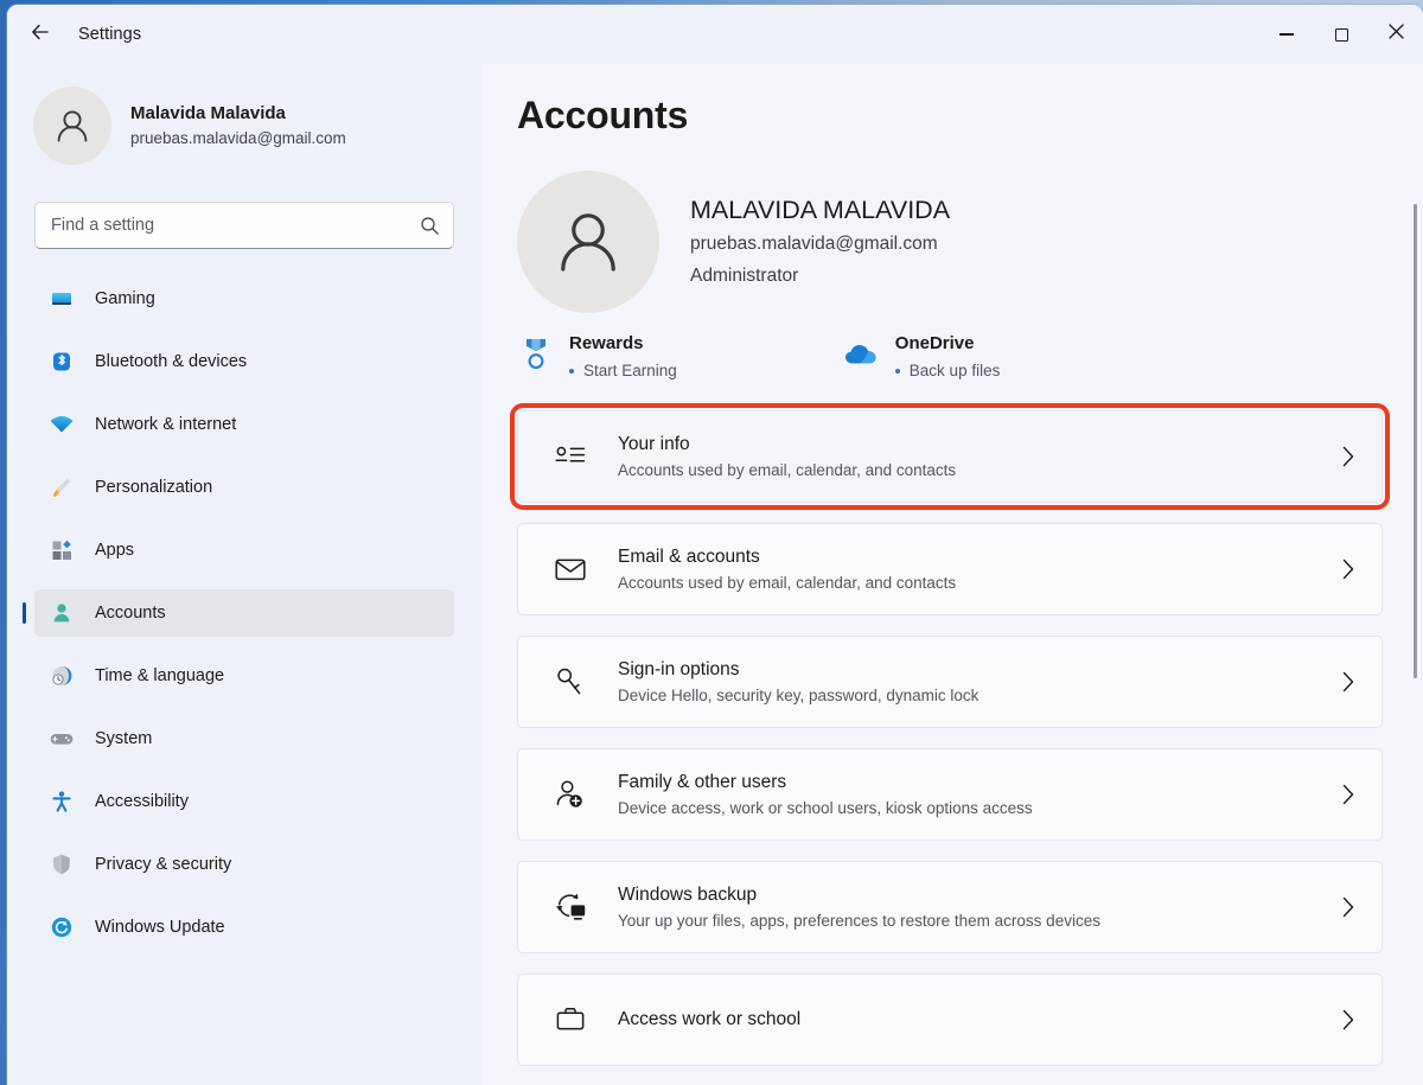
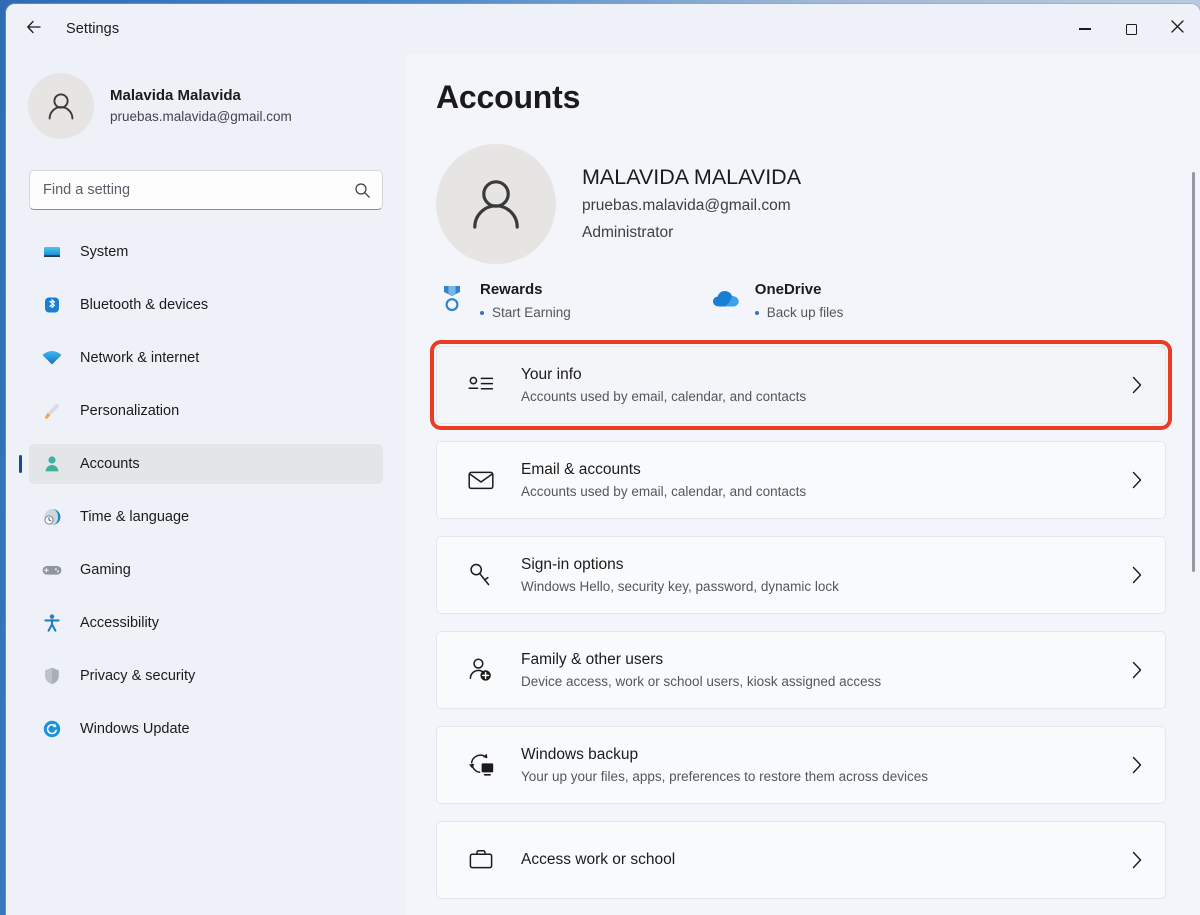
  Settings
  Malavida Malavida
  pruebas.malavida@gmail.com
  Find a setting
- Gaming
+ System
  Bluetooth & devices
  Network & internet
  Personalization
- Apps
  Accounts
  Time & language
- System
+ Gaming
  Accessibility
  Privacy & security
  Windows Update
  Accounts
  MALAVIDA MALAVIDA
  pruebas.malavida@gmail.com
  Administrator
  Rewards
  Start Earning
  OneDrive
  Back up files
  Your info
  Accounts used by email, calendar, and contacts
  Email & accounts
  Accounts used by email, calendar, and contacts
  Sign-in options
- Device Hello, security key, password, dynamic lock
+ Windows Hello, security key, password, dynamic lock
  Family & other users
- Device access, work or school users, kiosk options access
+ Device access, work or school users, kiosk assigned access
  Windows backup
  Your up your files, apps, preferences to restore them across devices
  Access work or school
